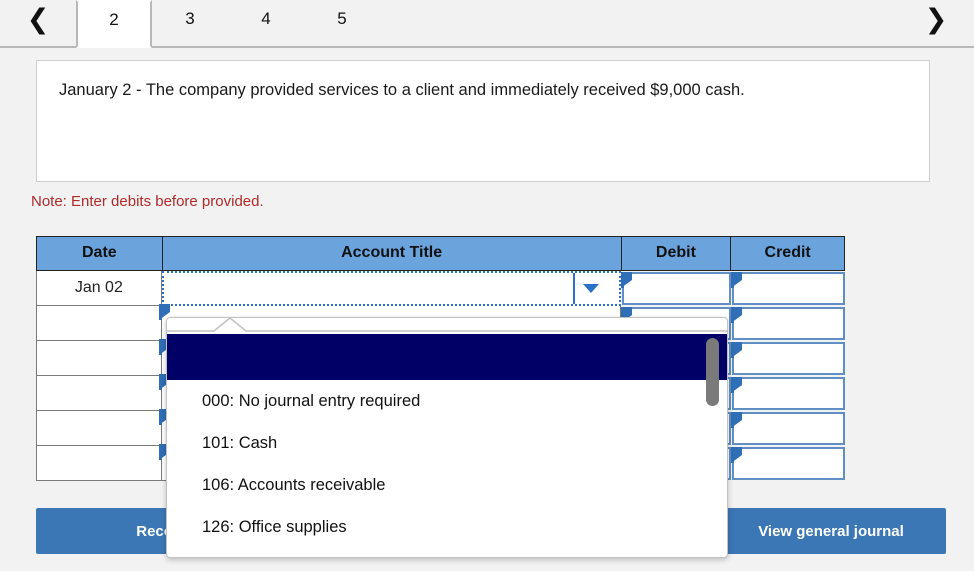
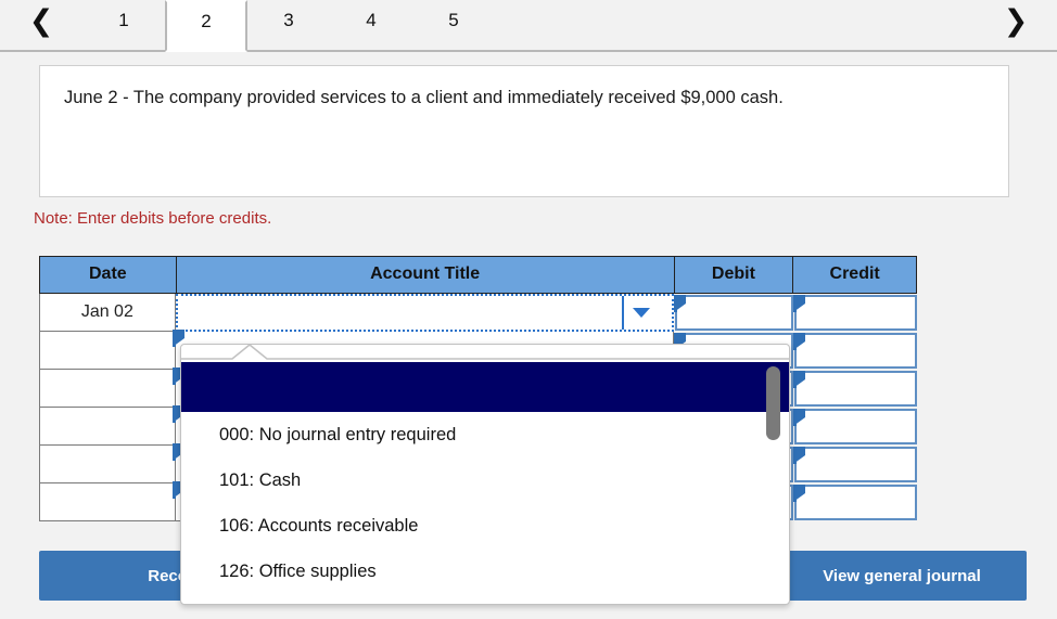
  ❮
+ 1
  2
  3
  4
  5
  ❯
- January 2 - The company provided services to a client and immediately received $9,000 cash.
+ June 2 - The company provided services to a client and immediately received $9,000 cash.
- Note: Enter debits before provided.
+ Note: Enter debits before credits.
  Date
  Account Title
  Debit
  Credit
  Jan 02
  View general journal
  000: No journal entry required
  101: Cash
  106: Accounts receivable
  126: Office supplies
